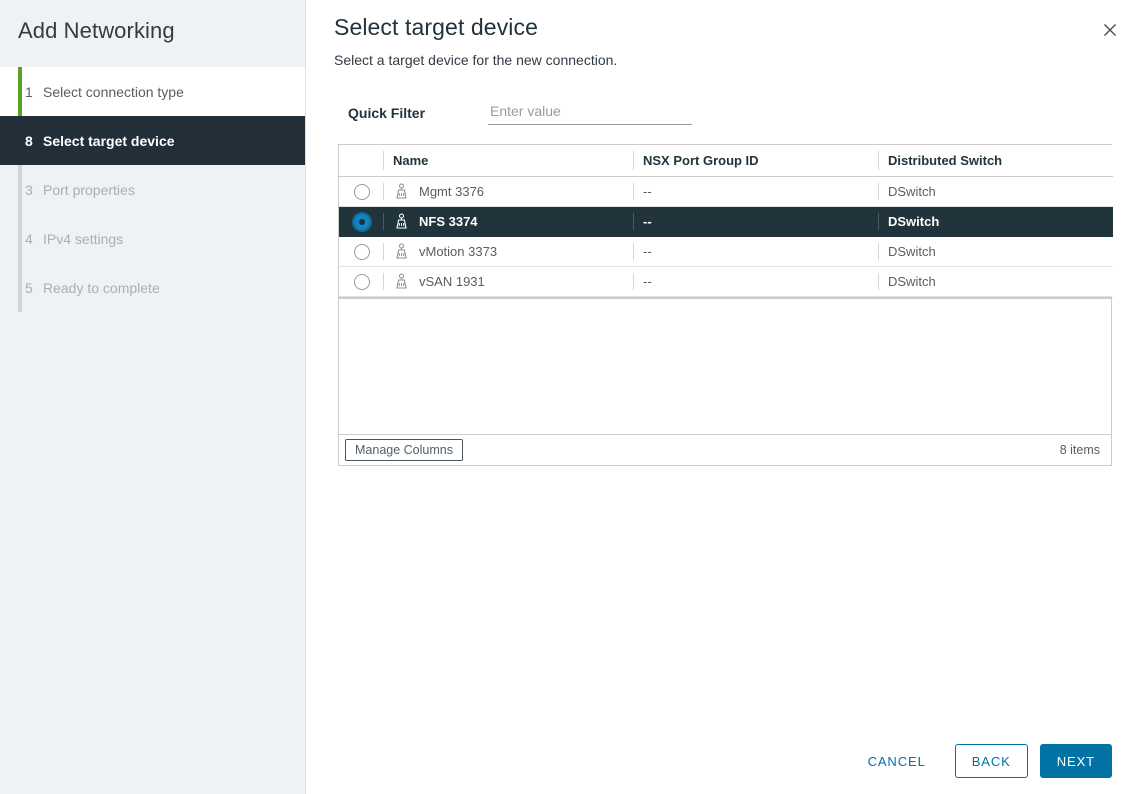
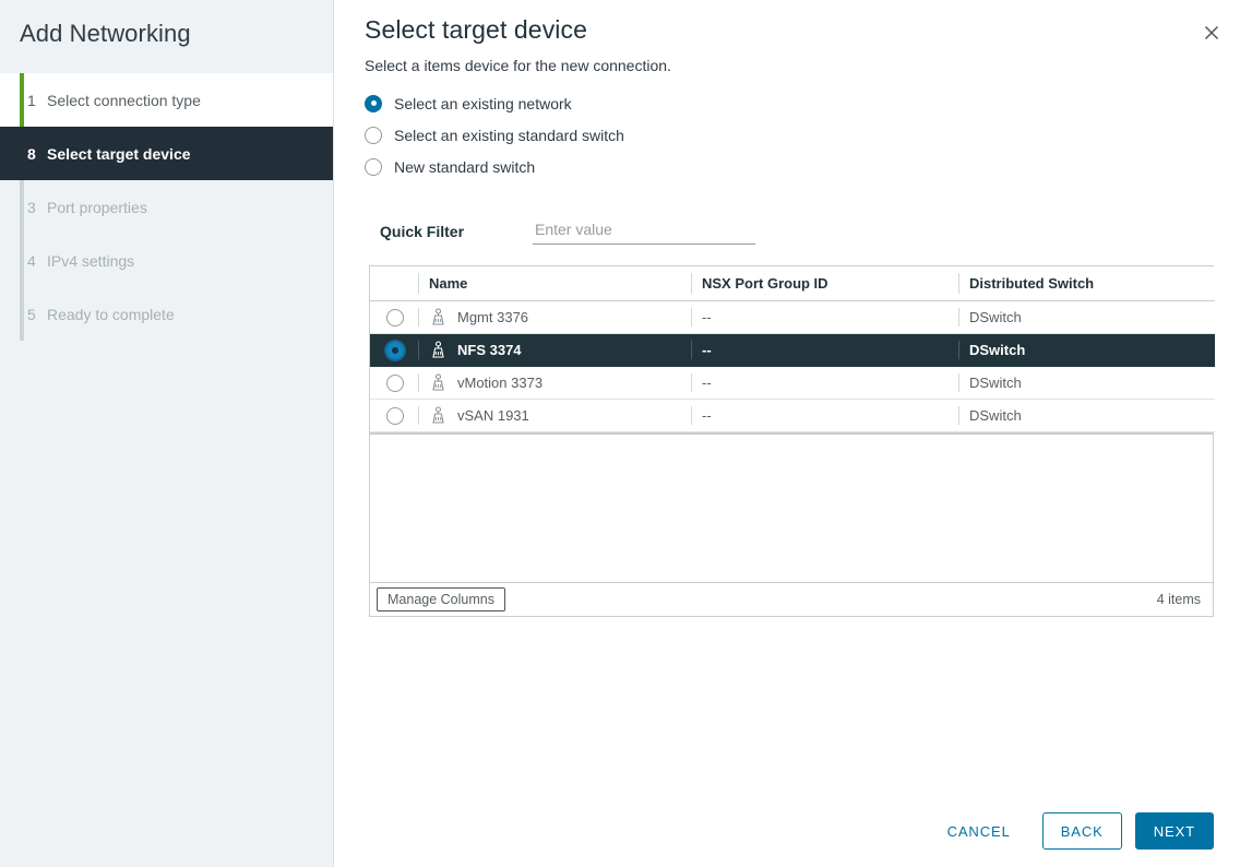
  Add Networking
  1
  Select connection type
  8
  Select target device
  3
  Port properties
  4
  IPv4 settings
  5
  Ready to complete
  Select target device
- Select a target device for the new connection.
+ Select a items device for the new connection.
+ Select an existing network
+ Select an existing standard switch
+ New standard switch
  Quick Filter
  Enter value
  	Name	NSX Port Group ID	Distributed Switch
  	Mgmt 3376	--	DSwitch
  	NFS 3374	--	DSwitch
  	vMotion 3373	--	DSwitch
  	vSAN 1931	--	DSwitch
  Manage Columns
- 8 items
+ 4 items
  CANCEL
  BACK
  NEXT
